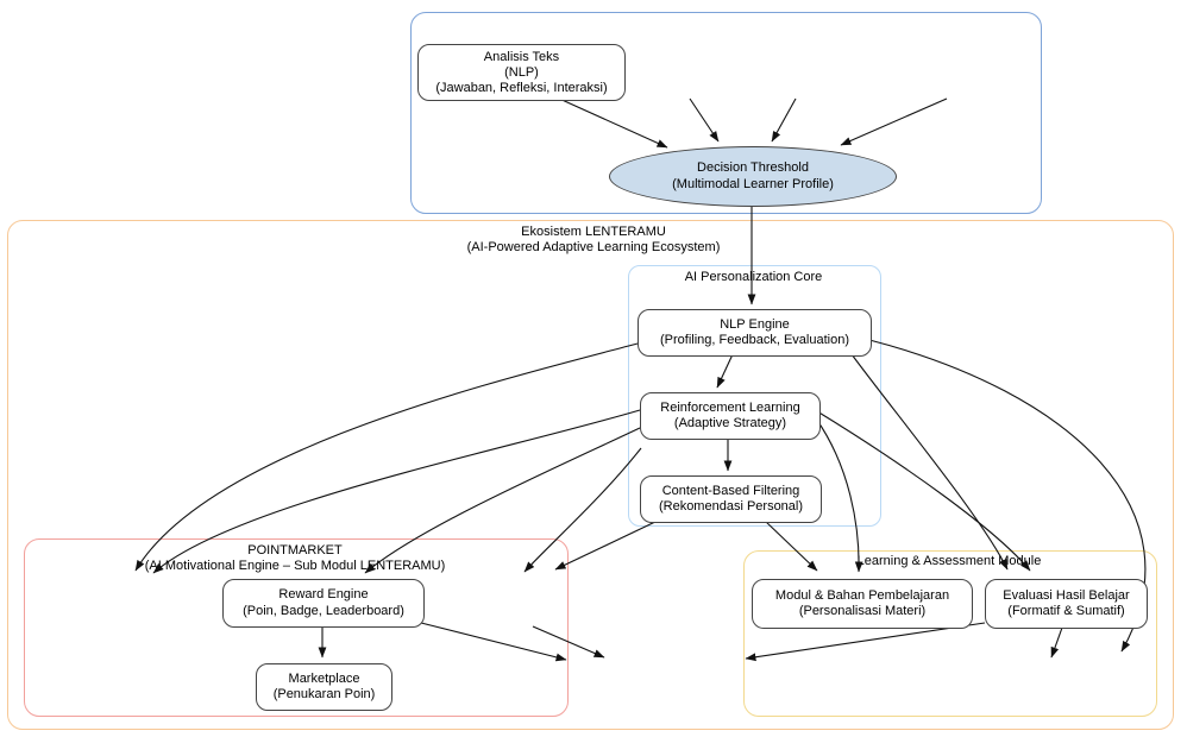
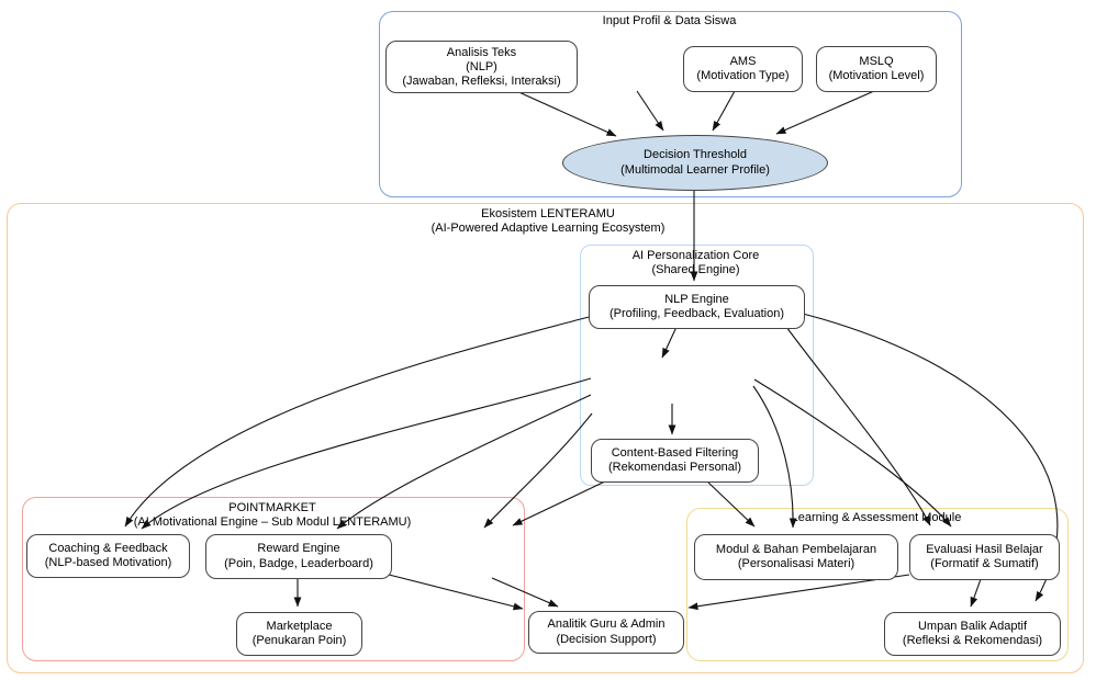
+ Input Profil & Data Siswa
  Ekosistem LENTERAMU
  (AI-Powered Adaptive Learning Ecosystem)
  AI Personalization Core
+ (Shared Engine)
  POINTMARKET
  (AI Motivational Engine – Sub Modul LENTERAMU)
  Learning & Assessmentodule
  Analisis Teks
  (NLP)
  (Jawaban, Refleksi, Interaksi)
+ AMS
+ (Motivation Type)
+ MSLQ
+ (Motivation Level)
  Decision Threshold
  (Multimodal Learner Profile)
  NLP Engine
  (Profiling, Feedback, Evaluation)
- Reinforcement Learning
- (Adaptive Strategy)
  Content-Based Filtering
  (Rekomendasi Personal)
+ Coaching & Feedback
+ (NLP-based Motivation)
  Reward Engine
  (Poin, Badge, Leaderboard)
  Marketplace
  (Penukaran Poin)
  Modul & Bahan Pembelajaran
  (Personalisasi Materi)
  Evaluasi Hasil Belajar
  (Formatif & Sumatif)
+ Umpan Balik Adaptif
+ (Refleksi & Rekomendasi)
+ Analitik Guru & Admin
+ (Decision Support)
